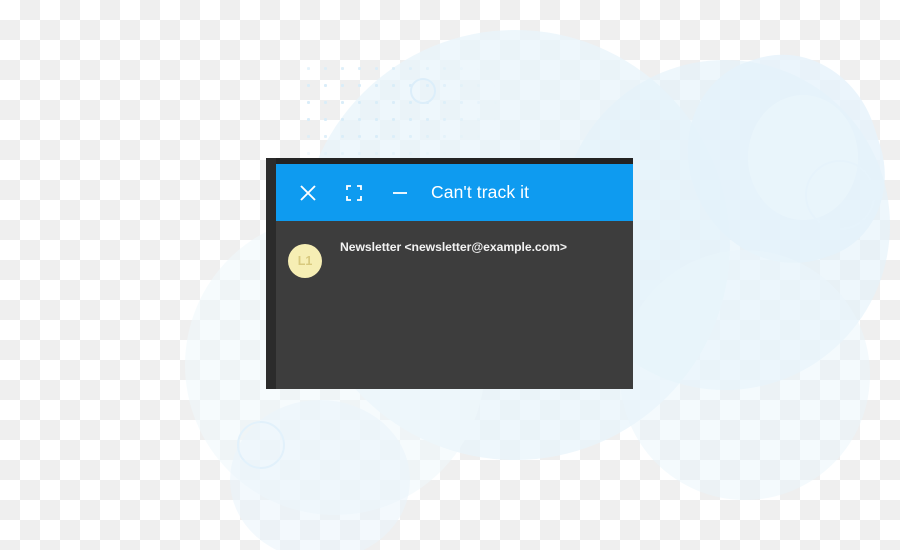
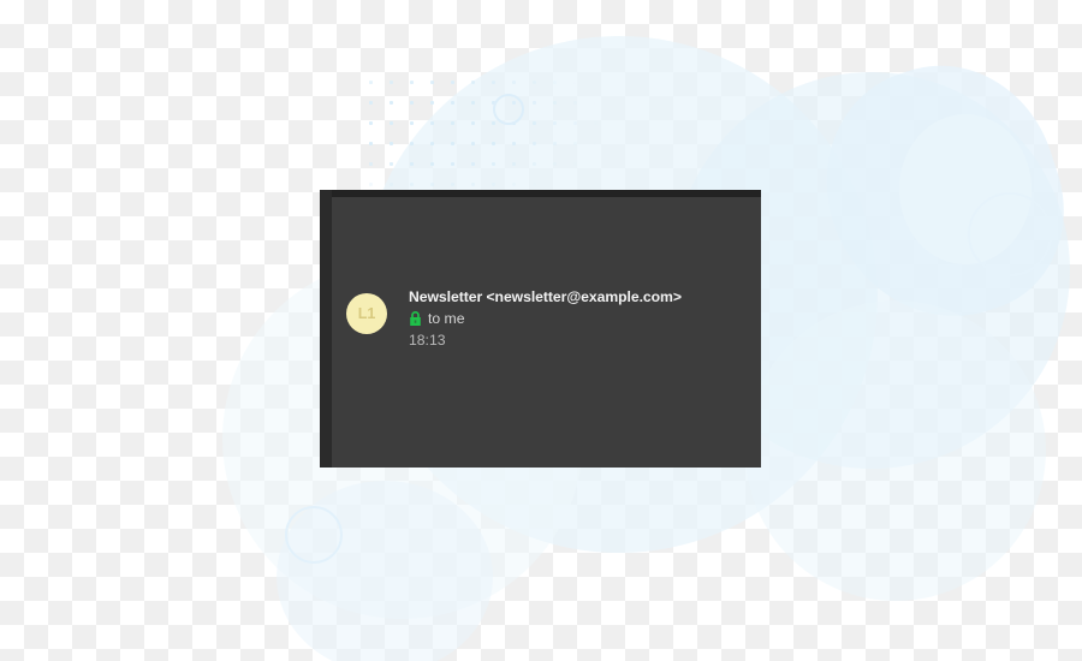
- Can't track it
  L1
  Newsletter <newsletter@example.com>
+ to me
+ 18:13
